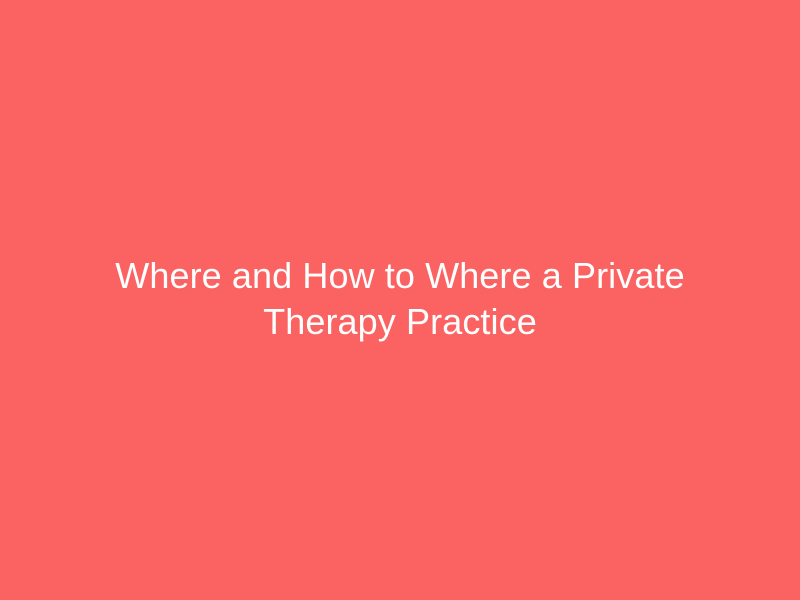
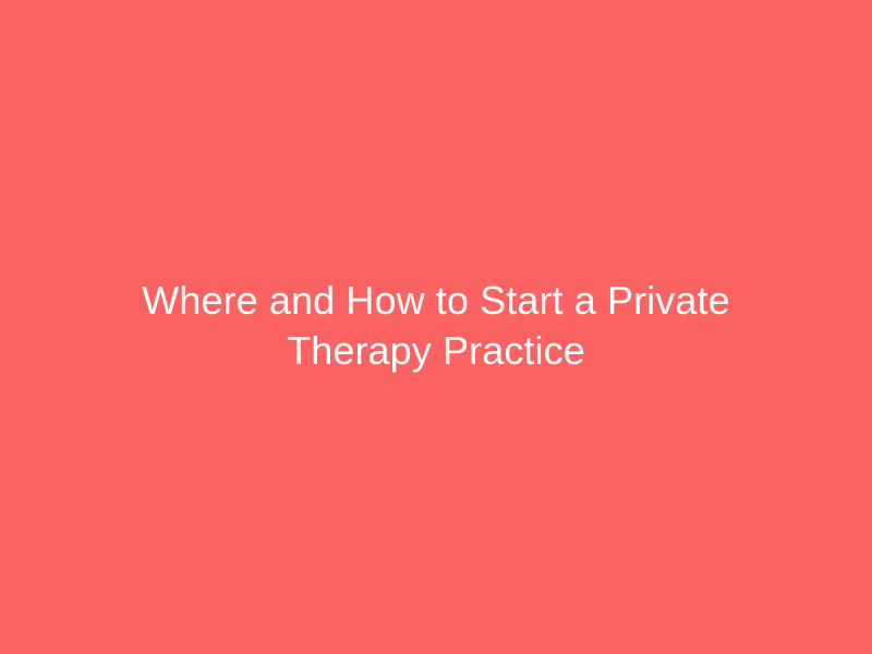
- Where and How to Where a Private Therapy Practice
+ Where and How to Start a Private Therapy Practice
